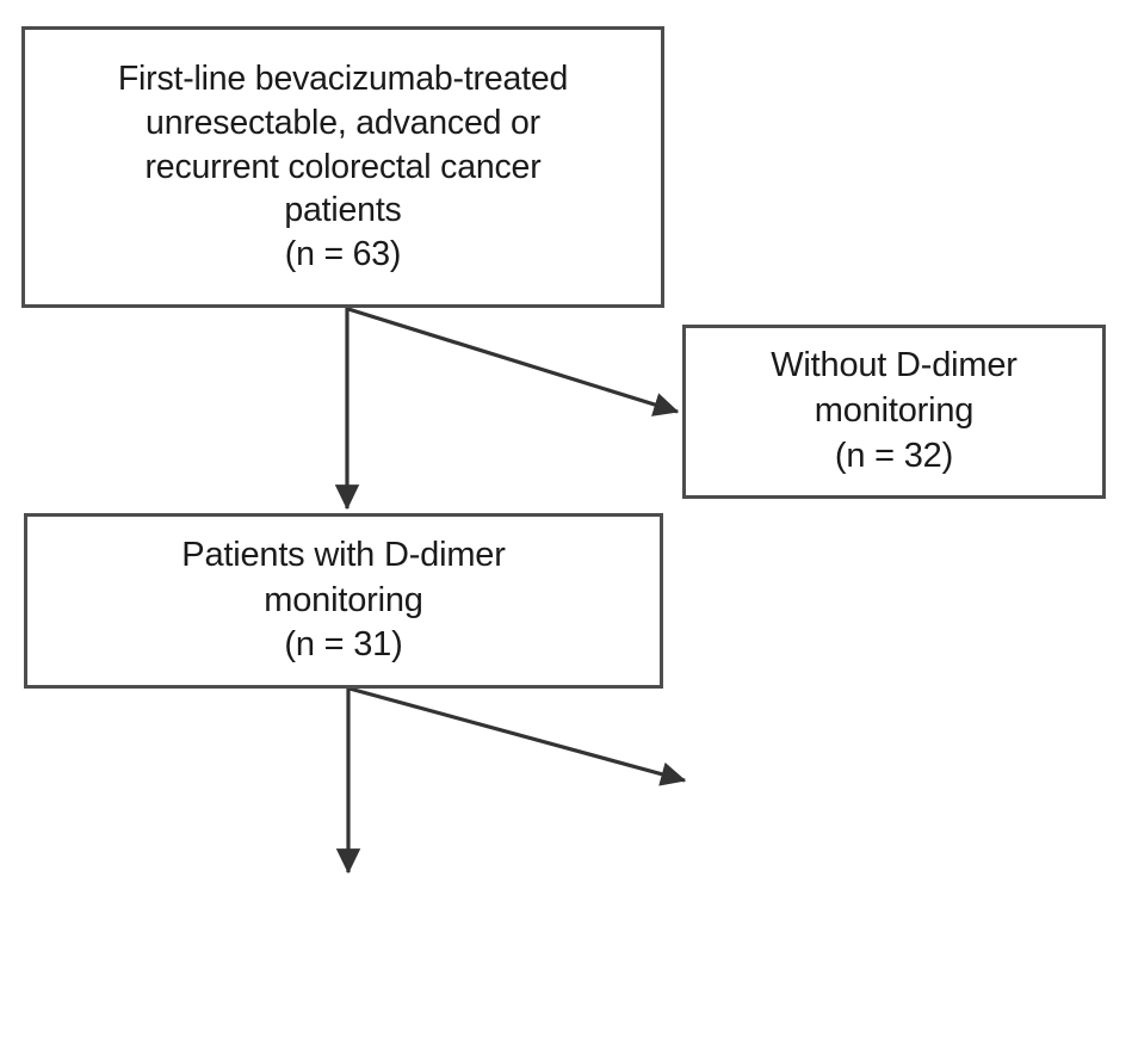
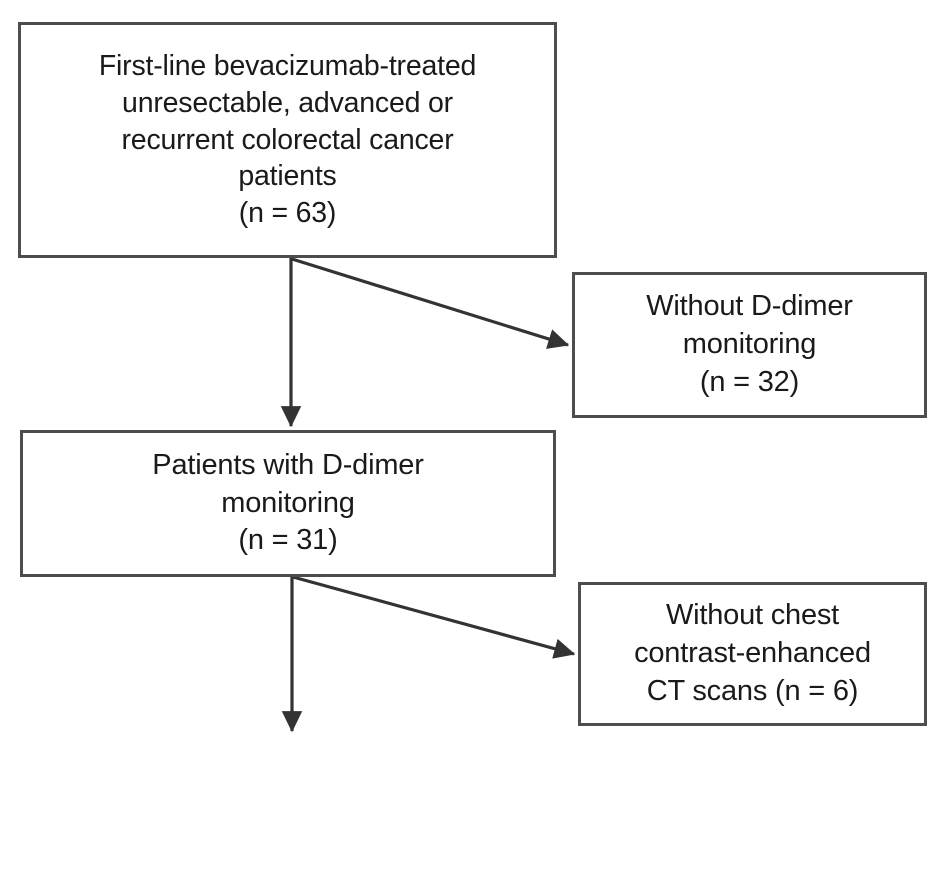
  First-line bevacizumab-treated
  unresectable, advanced or
  recurrent colorectal cancer
  patients
  (n = 63)
  Without D-dimer
  monitoring
  (n = 32)
  Patients with D-dimer
  monitoring
  (n = 31)
+ Without chest
+ contrast-enhanced
+ CT scans (n = 6)
